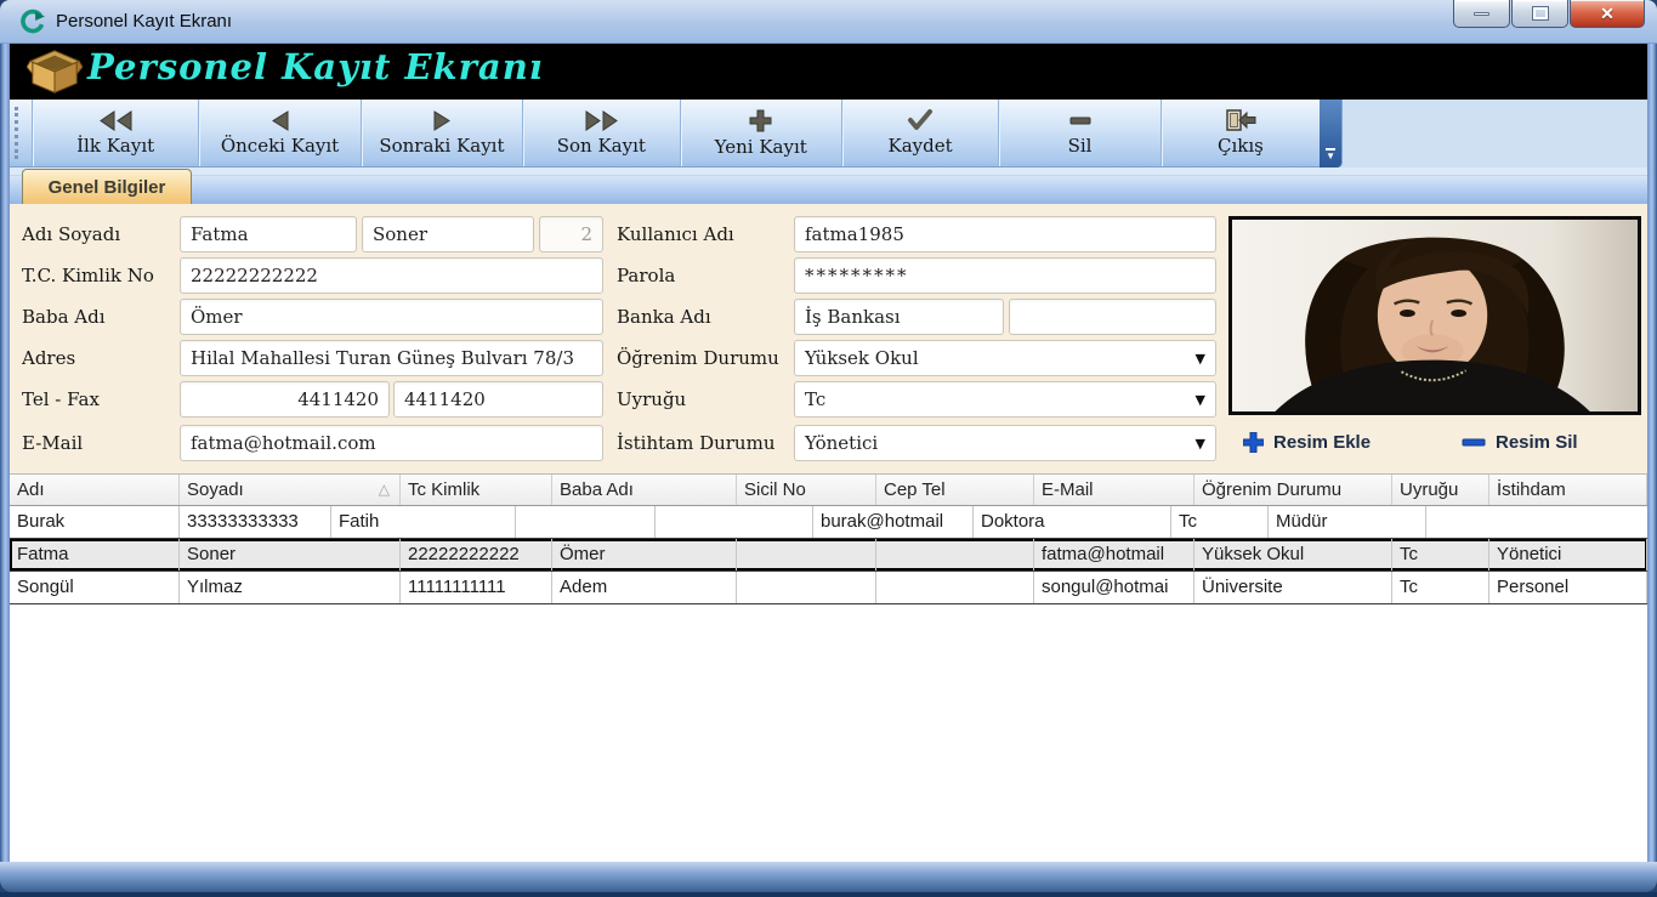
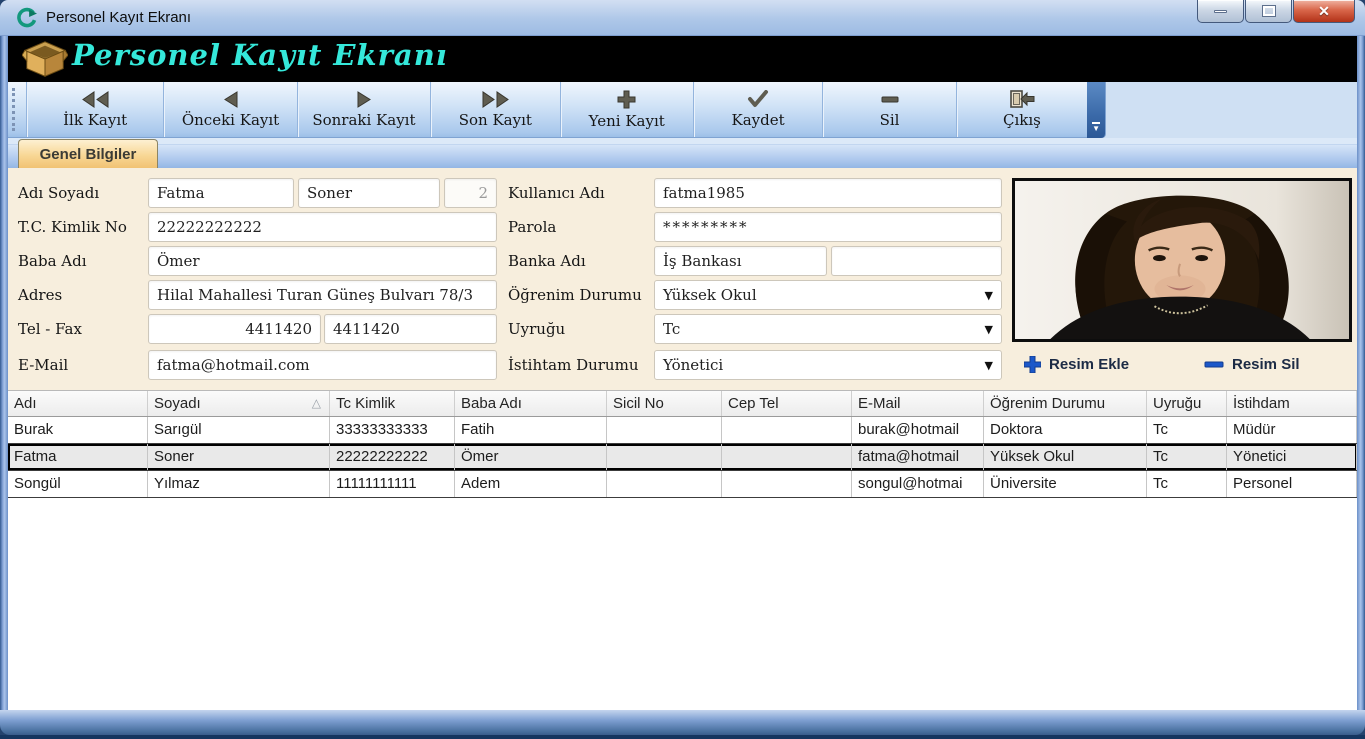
  Personel Kayıt Ekranı
  ✕
  Personel Kayıt Ekranı
  İlk Kayıt
  Önceki Kayıt
  Sonraki Kayıt
  Son Kayıt
  Yeni Kayıt
  Kaydet
  Sil
  Çıkış
  ▼
  Genel Bilgiler
  Adı Soyadı
  T.C. Kimlik No
  Baba Adı
  Adres
  Tel - Fax
  E-Mail
  Fatma
  Soner
  2
  22222222222
  Ömer
  Hilal Mahallesi Turan Güneş Bulvarı 78/3
  4411420
  4411420
  fatma@hotmail.com
  Kullanıcı Adı
  Parola
  Banka Adı
  Öğrenim Durumu
  Uyruğu
  İstihtam Durumu
  fatma1985
  *********
  İş Bankası
  Yüksek Okul
  ▼
  Tc
  ▼
  Yönetici
  ▼
  Resim Ekle
  Resim Sil
  Adı
  Soyadı
  △
  Tc Kimlik
  Baba Adı
  Sicil No
  Cep Tel
  E-Mail
  Öğrenim Durumu
  Uyruğu
  İstihdam
  Burak
+ Sarıgül
  33333333333
  Fatih
  burak@hotmail
  Doktora
  Tc
  Müdür
  Fatma
  Soner
  22222222222
  Ömer
  fatma@hotmail
  Yüksek Okul
  Tc
  Yönetici
  Songül
  Yılmaz
  11111111111
  Adem
  songul@hotmai
  Üniversite
  Tc
  Personel
